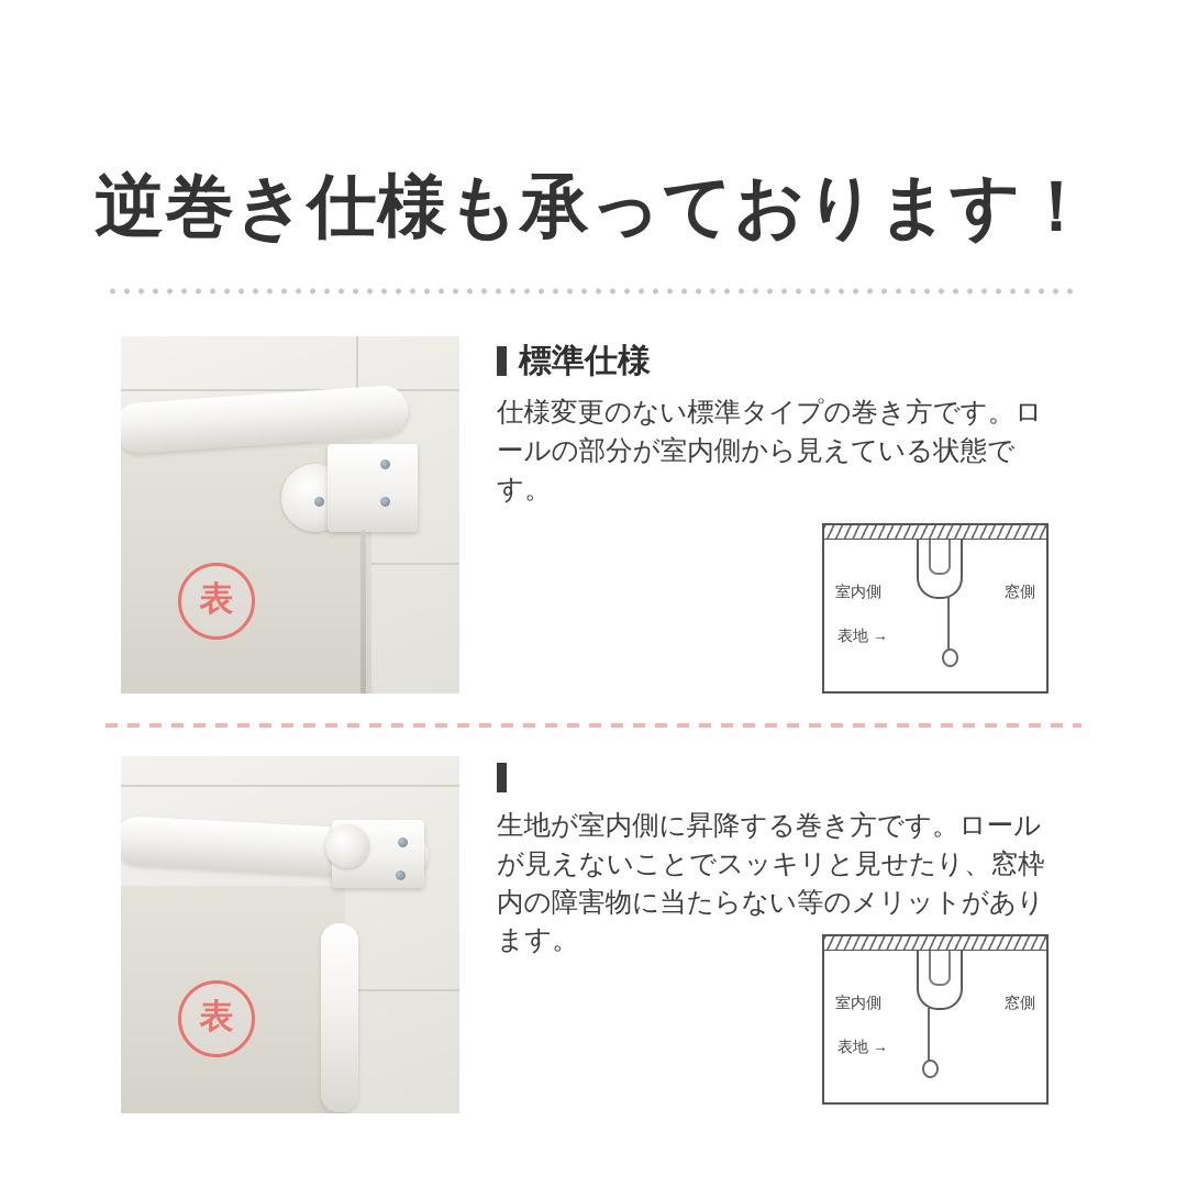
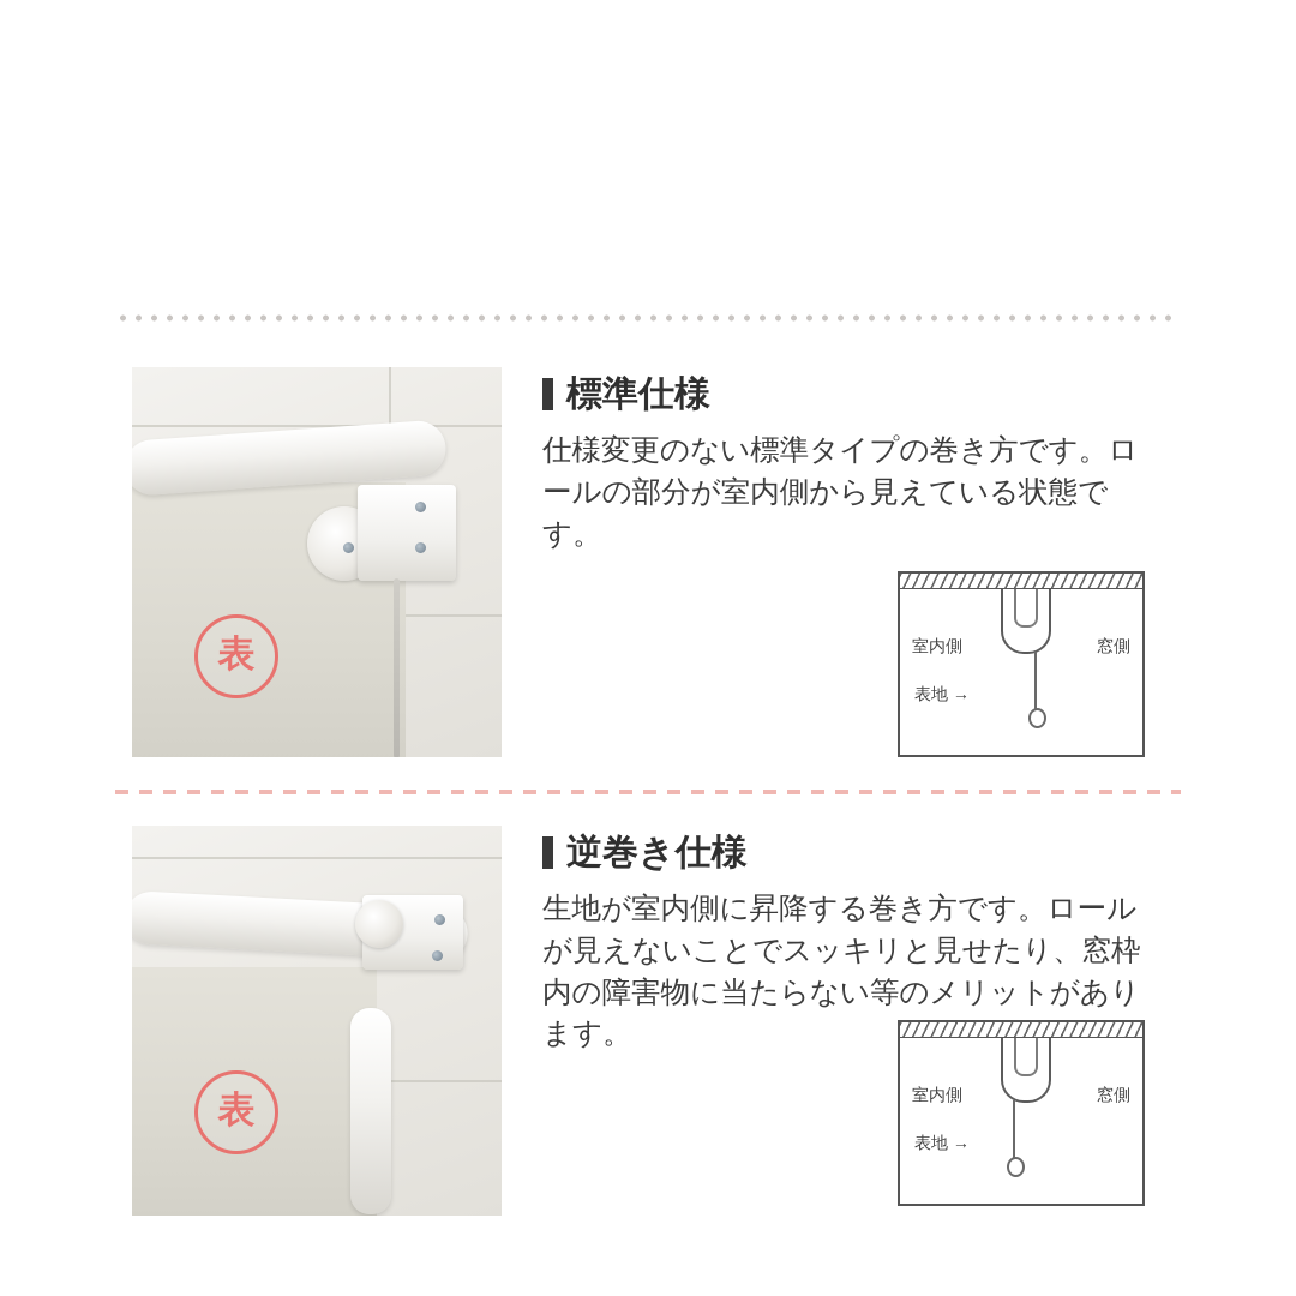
- 逆巻き仕様も承っております！
  表
  標準仕様
  仕様変更のない標準タイプの巻き方です。ロールの部分が室内側から見えている状態です。
  室内側
  窓側
  表地 →
  表
+ 逆巻き仕様
  生地が室内側に昇降する巻き方です。ロールが見えないことでスッキリと見せたり、窓枠内の障害物に当たらない等のメリットがあります。
  室内側
  窓側
  表地 →
